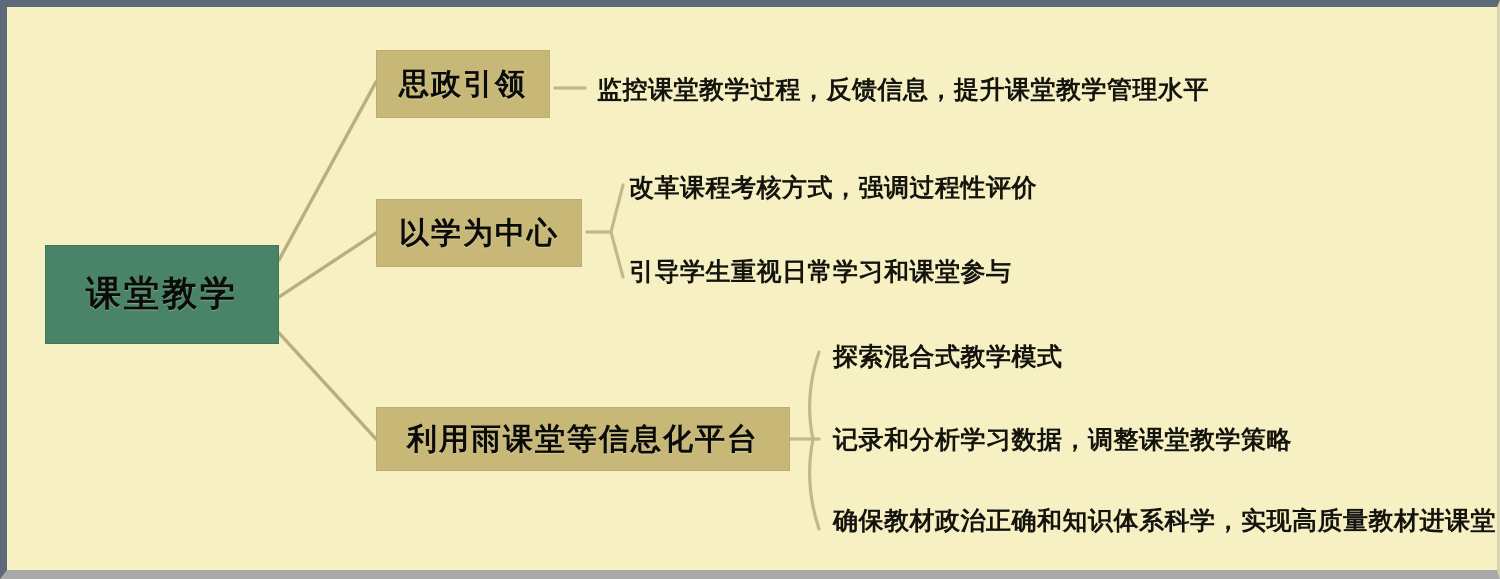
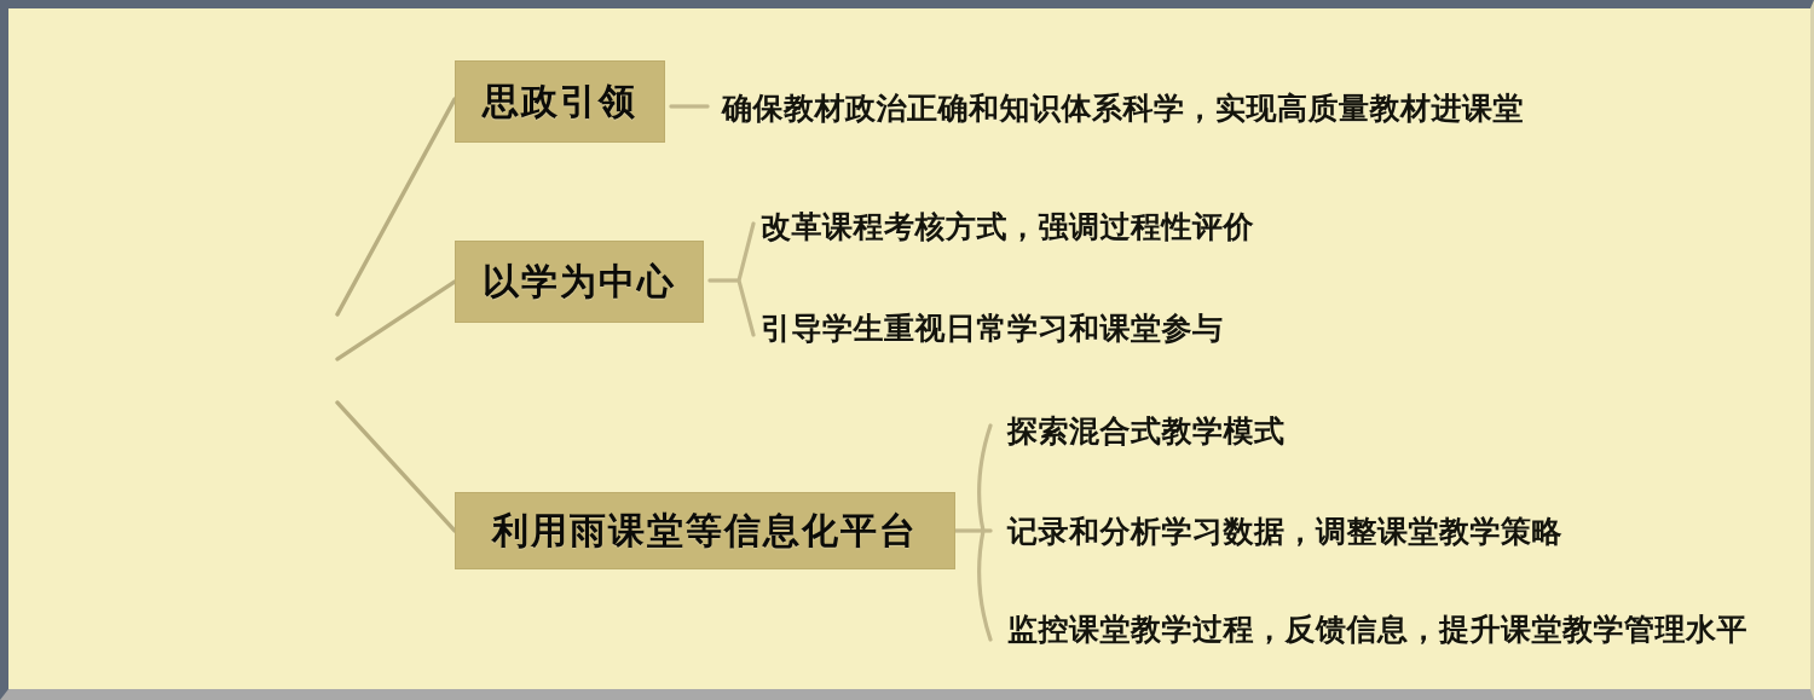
- 课堂教学
  思政引领
- 监控课堂教学过程，反馈信息，提升课堂教学管理水平
+ 确保教材政治正确和知识体系科学，实现高质量教材进课堂
  以学为中心
  改革课程考核方式，强调过程性评价
  引导学生重视日常学习和课堂参与
  利用雨课堂等信息化平台
  探索混合式教学模式
  记录和分析学习数据，调整课堂教学策略
- 确保教材政治正确和知识体系科学，实现高质量教材进课堂
+ 监控课堂教学过程，反馈信息，提升课堂教学管理水平
